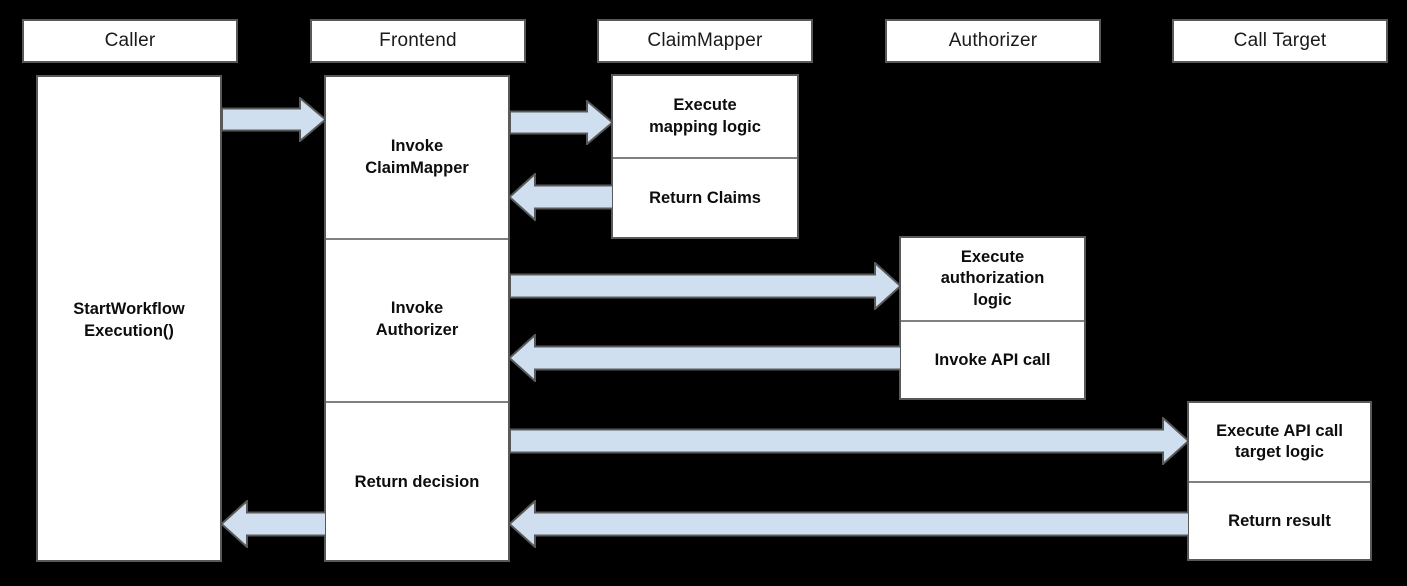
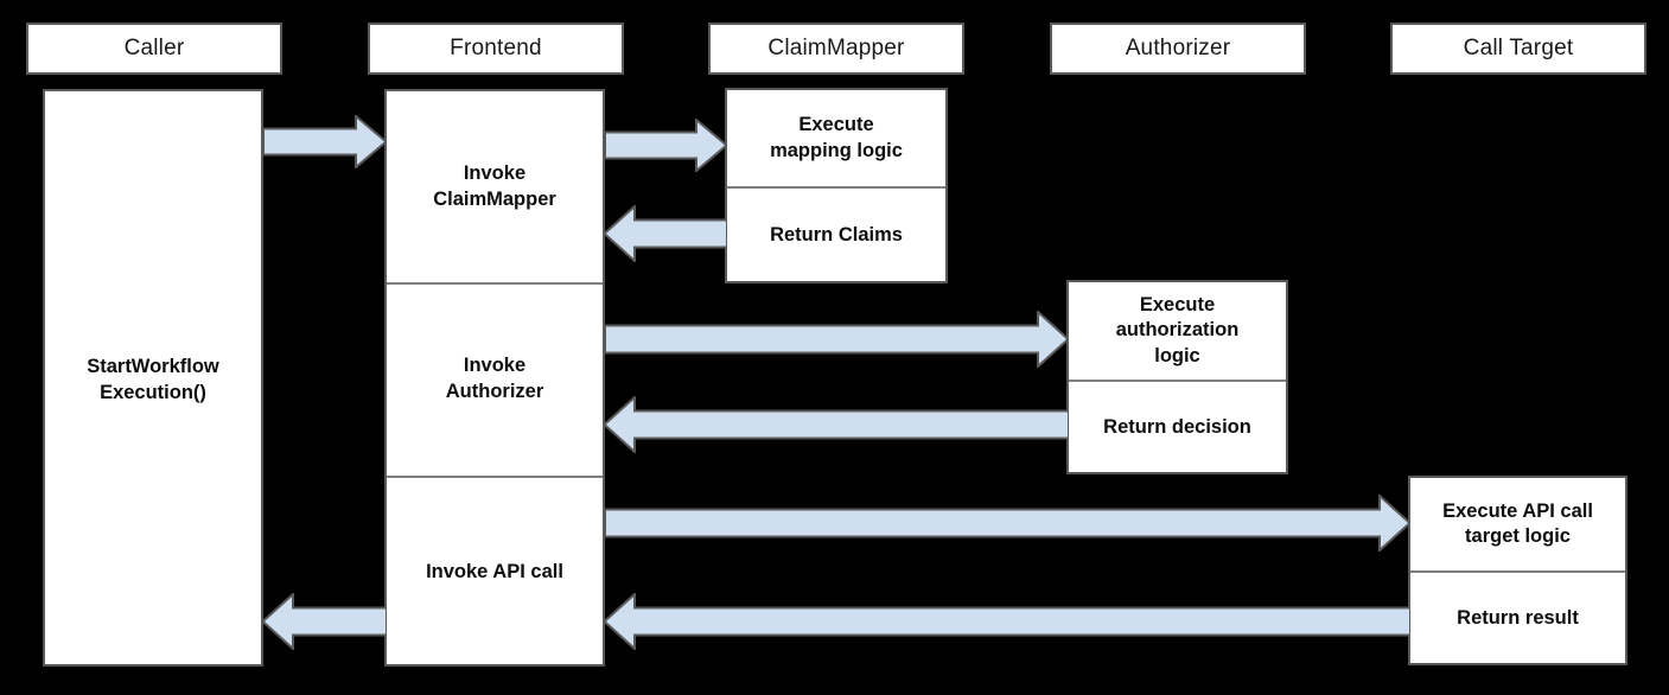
  Caller
  Frontend
  ClaimMapper
  Authorizer
  Call Target
  StartWorkflow
  Execution()
  Invoke
  ClaimMapper
  Invoke
  Authorizer
- Return decision
+ Invoke API call
  Execute
  mapping logic
  Return Claims
  Execute
  authorization
  logic
- Invoke API call
+ Return decision
  Execute API call
  target logic
  Return result
